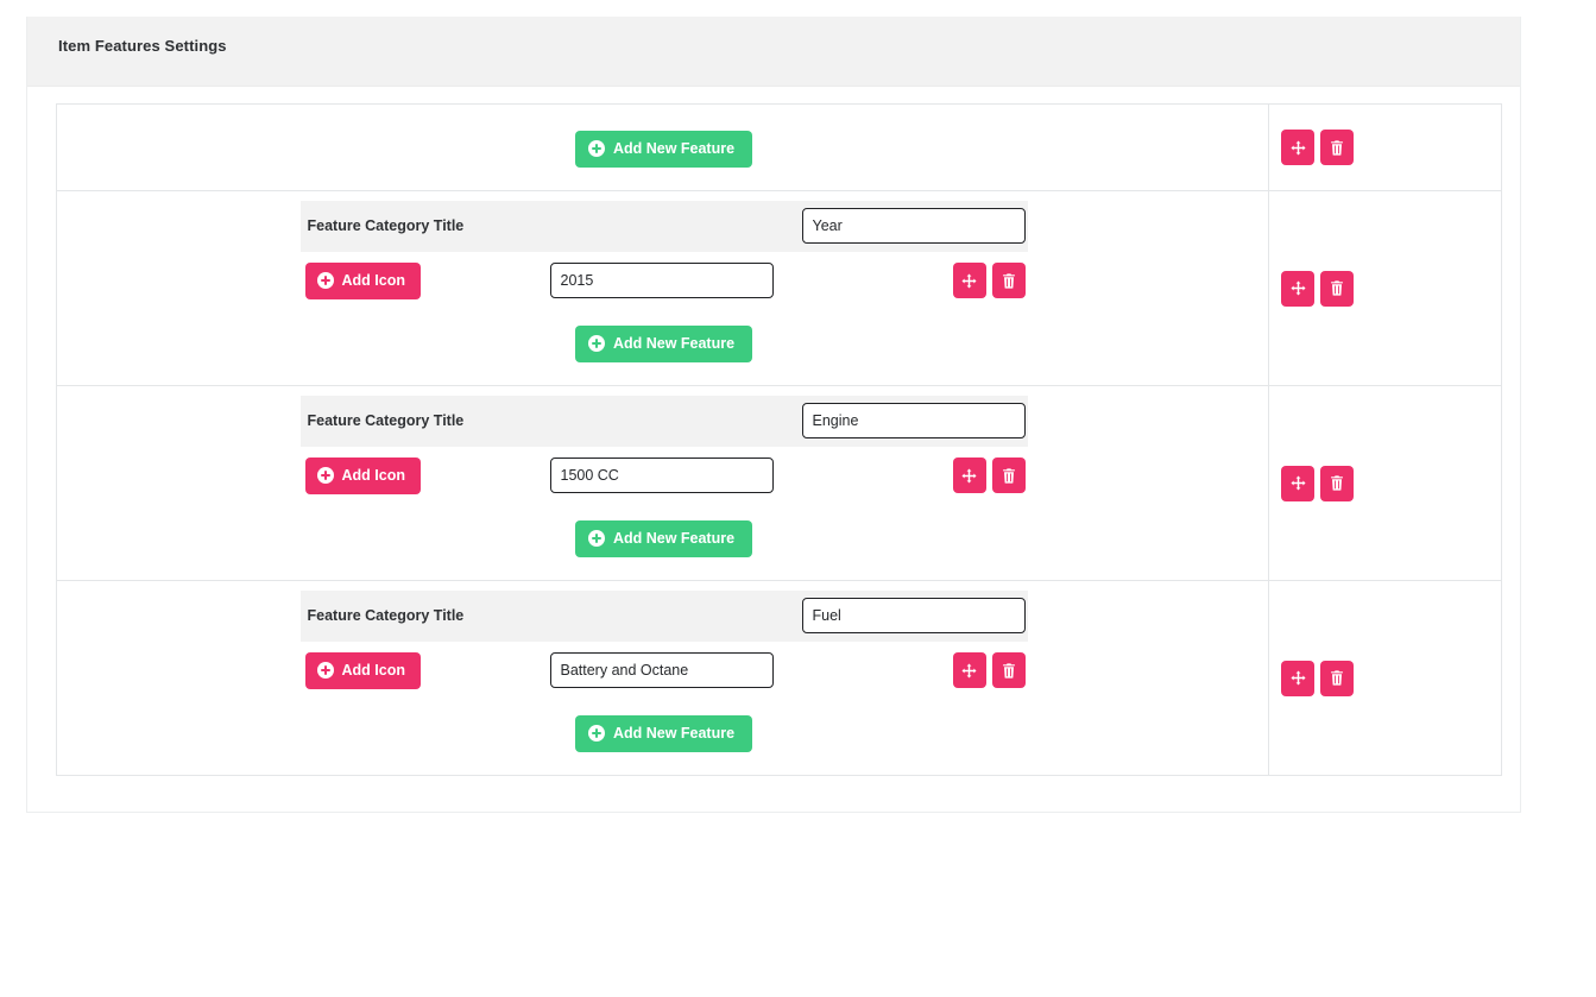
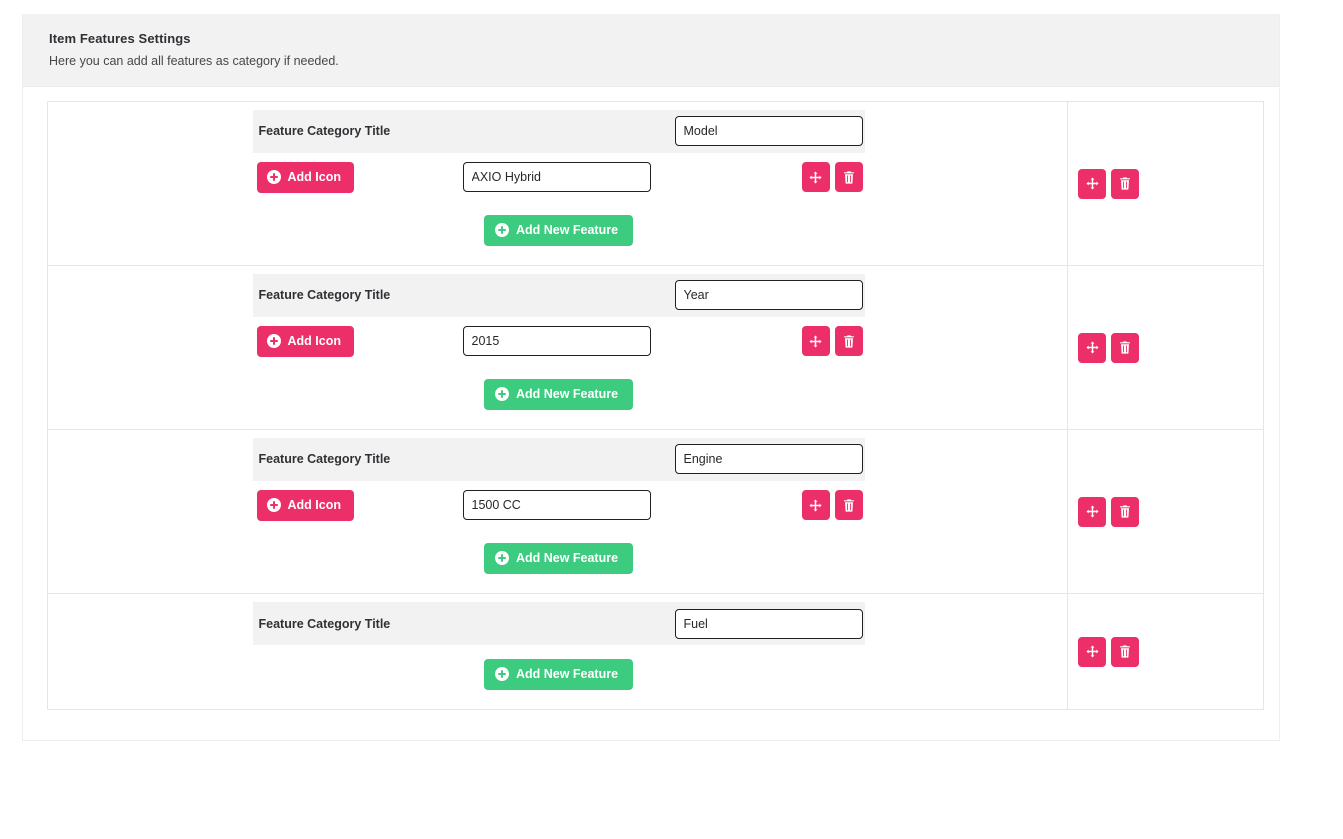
  Item Features Settings
+ Here you can add all features as category if needed.
+ Feature Category Title	Model
+ Add Icon	AXIO Hybrid
  Add New Feature
  Feature Category Title	Year
  Add Icon	2015
  Add New Feature
  Feature Category Title	Engine
  Add Icon	1500 CC
  Add New Feature
  Feature Category Title	Fuel
- Add Icon	Battery and Octane
  Add New Feature
